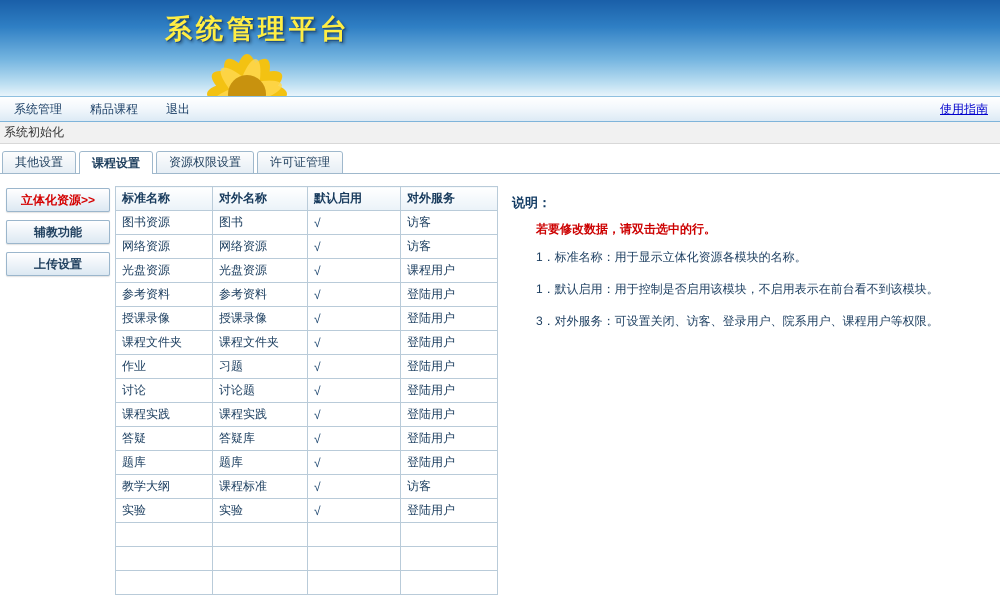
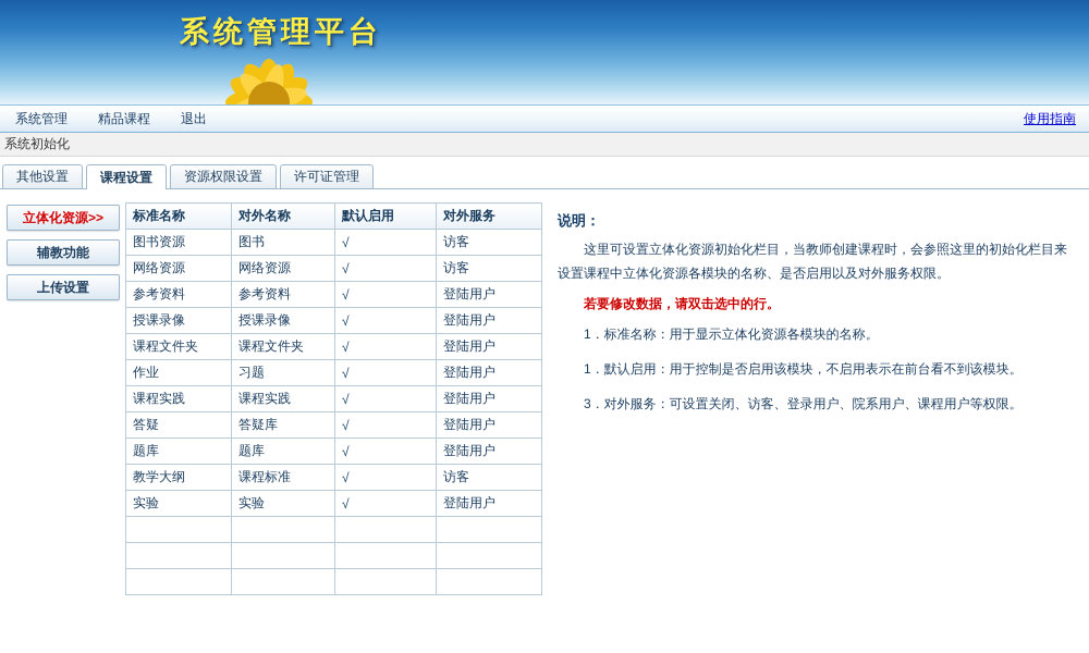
  系统管理平台
  系统管理
  精品课程
  退出
  使用指南
  系统初始化
  其他设置
  课程设置
  资源权限设置
  许可证管理
  立体化资源>>
  辅教功能
  上传设置
  标准名称	对外名称	默认启用	对外服务
  图书资源	图书	√	访客
  网络资源	网络资源	√	访客
- 光盘资源	光盘资源	√	课程用户
  参考资料	参考资料	√	登陆用户
  授课录像	授课录像	√	登陆用户
  课程文件夹	课程文件夹	√	登陆用户
  作业	习题	√	登陆用户
- 讨论	讨论题	√	登陆用户
  课程实践	课程实践	√	登陆用户
  答疑	答疑库	√	登陆用户
  题库	题库	√	登陆用户
  教学大纲	课程标准	√	访客
  实验	实验	√	登陆用户
  说明：
+ 这里可设置立体化资源初始化栏目，当教师创建课程时，会参照这里的初始化栏目来设置课程中立体化资源各模块的名称、是否启用以及对外服务权限。
  若要修改数据，请双击选中的行。
  1．标准名称：用于显示立体化资源各模块的名称。
  1．默认启用：用于控制是否启用该模块，不启用表示在前台看不到该模块。
  3．对外服务：可设置关闭、访客、登录用户、院系用户、课程用户等权限。
